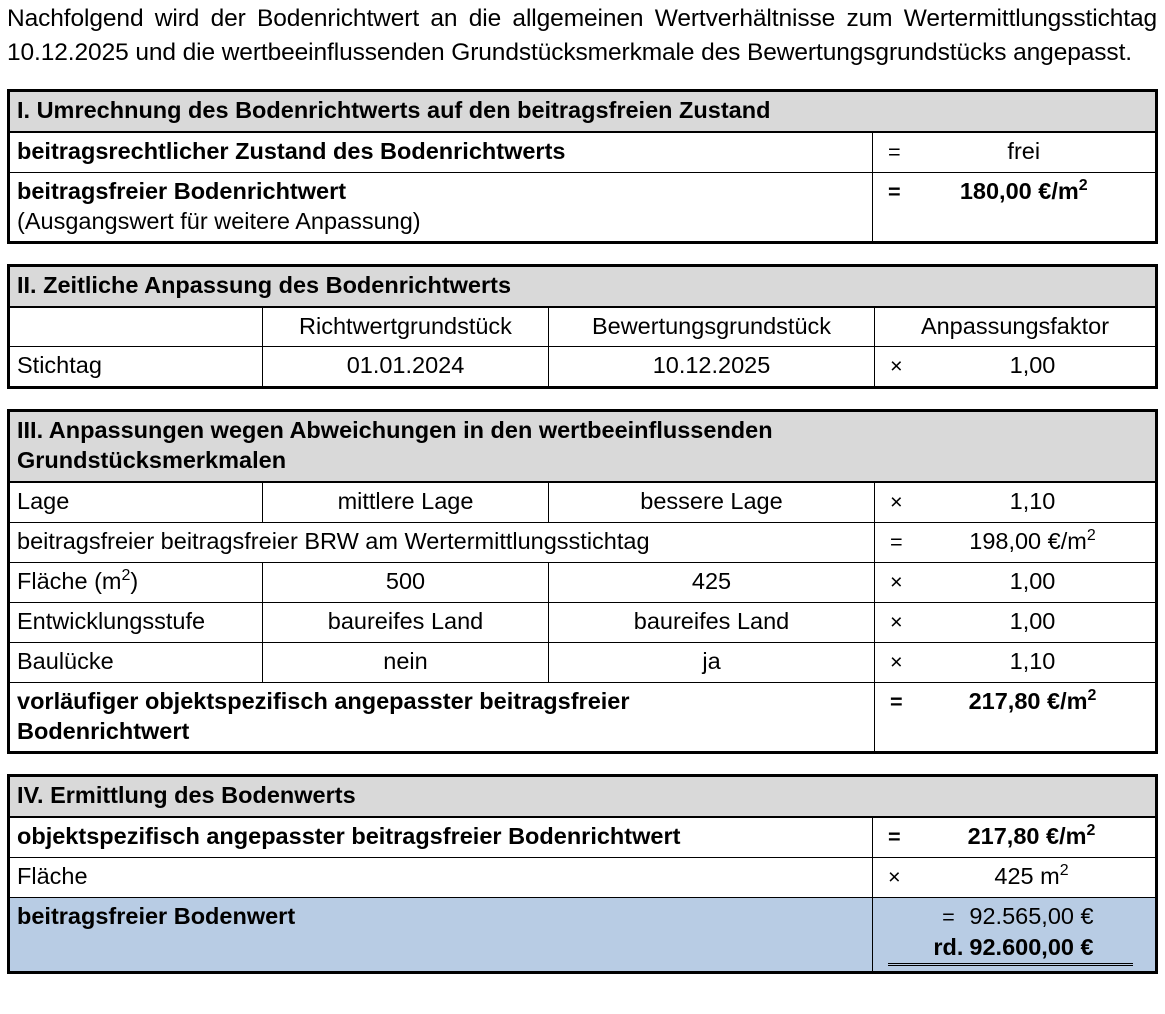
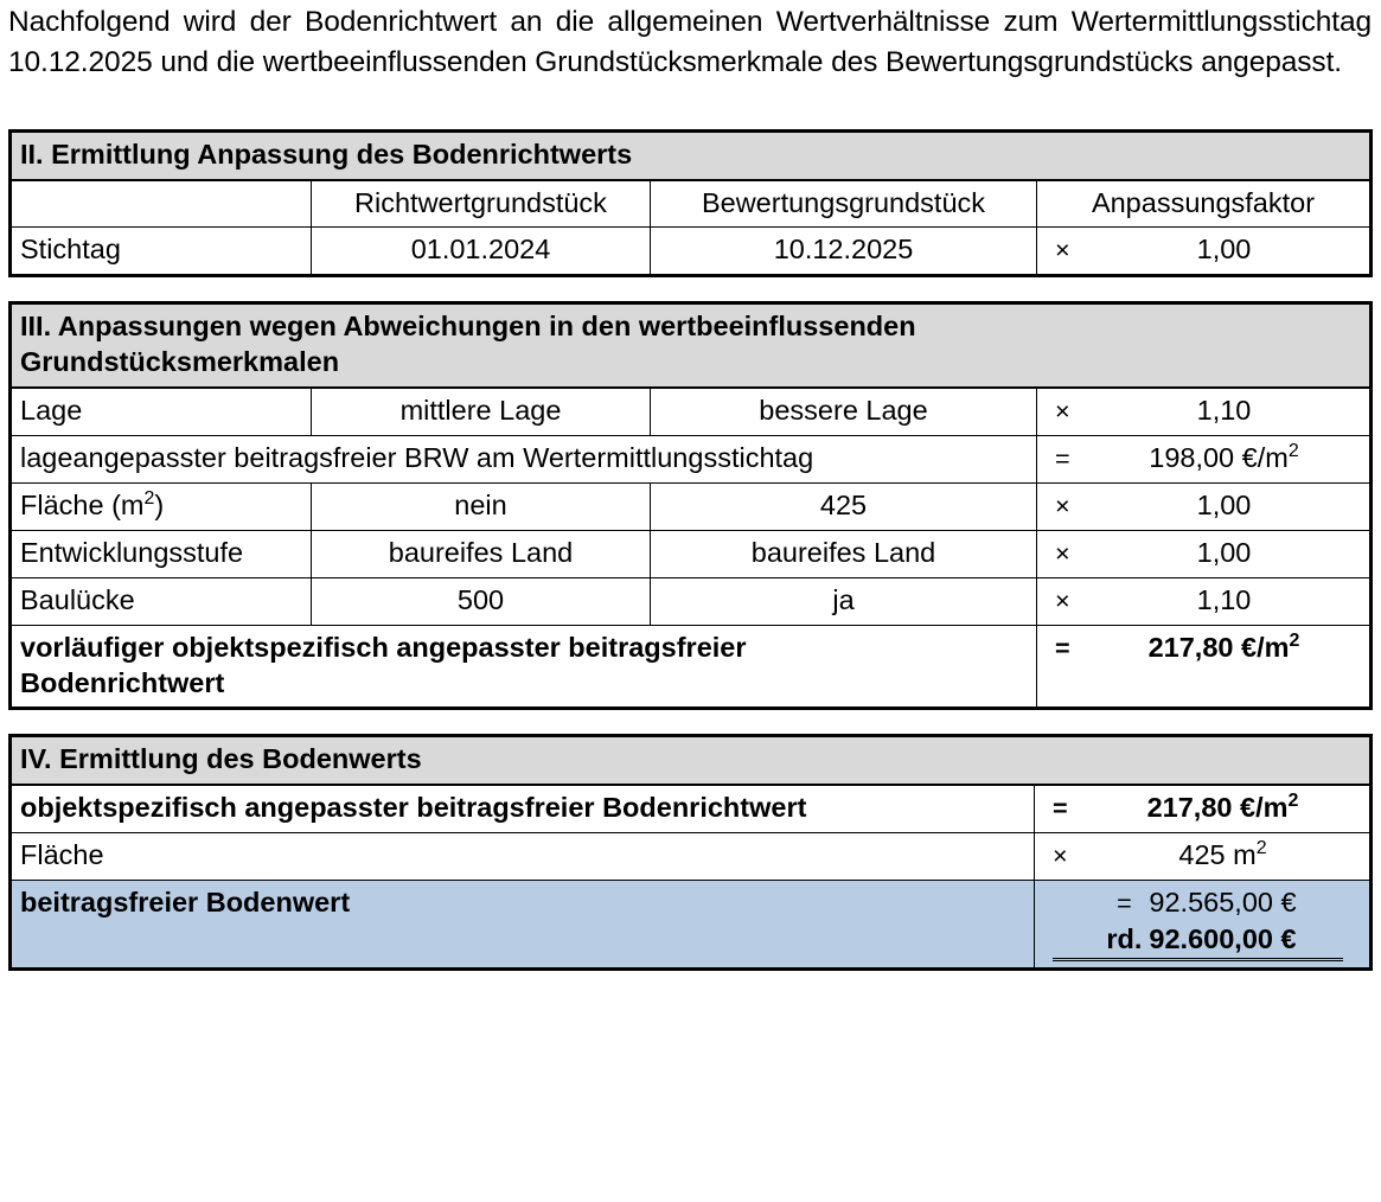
  Nachfolgend wird der Bodenrichtwert an die allgemeinen Wertverhältnisse zum Wertermittlungsstichtag 10.12.2025 und die wertbeeinflussenden Grundstücksmerkmale des Bewertungsgrundstücks angepasst.
- I. Umrechnung des Bodenrichtwerts auf den beitragsfreien Zustand
- beitragsrechtlicher Zustand des Bodenrichtwerts	=	frei
- beitragsfreier Bodenrichtwert (Ausgangswert für weitere Anpassung)	=	180,00 €/m2
- II. Zeitliche Anpassung des Bodenrichtwerts
+ II. Ermittlung Anpassung des Bodenrichtwerts
  	Richtwertgrundstück	Bewertungsgrundstück	Anpassungsfaktor
  Stichtag	01.01.2024	10.12.2025	× 1,00
  III. Anpassungen wegen Abweichungen in den wertbeeinflussenden Grundstücksmerkmalen
  Lage	mittlere Lage	bessere Lage	× 1,10
- beitragsfreier beitragsfreier BRW am Wertermittlungsstichtag	= 198,00 €/m2
+ lageangepasster beitragsfreier BRW am Wertermittlungsstichtag	= 198,00 €/m2
- Fläche (m2)	500	425	× 1,00
+ Fläche (m2)	nein	425	× 1,00
  Entwicklungsstufe	baureifes Land	baureifes Land	× 1,00
- Baulücke	nein	ja	× 1,10
+ Baulücke	500	ja	× 1,10
  vorläufiger objektspezifisch angepasster beitragsfreier Bodenrichtwert	= 217,80 €/m2
  IV. Ermittlung des Bodenwerts
  objektspezifisch angepasster beitragsfreier Bodenrichtwert	= 217,80 €/m2
  Fläche	× 425 m2
  beitragsfreier Bodenwert	= 92.565,00 € rd. 92.600,00 €
